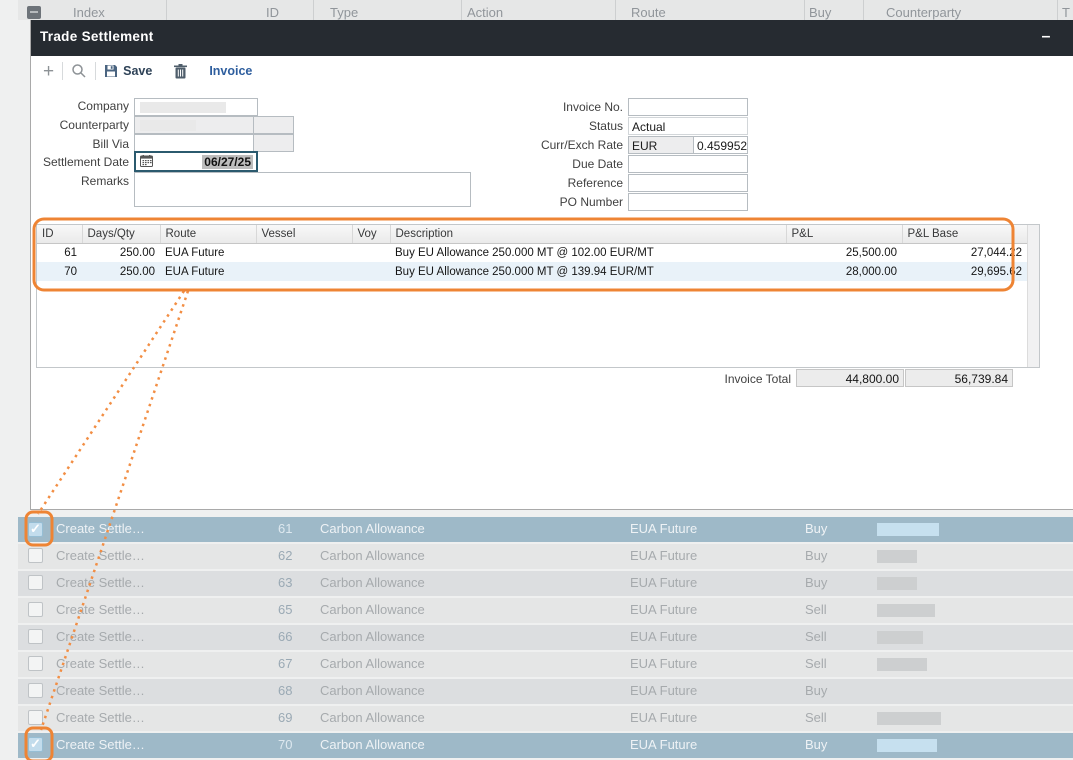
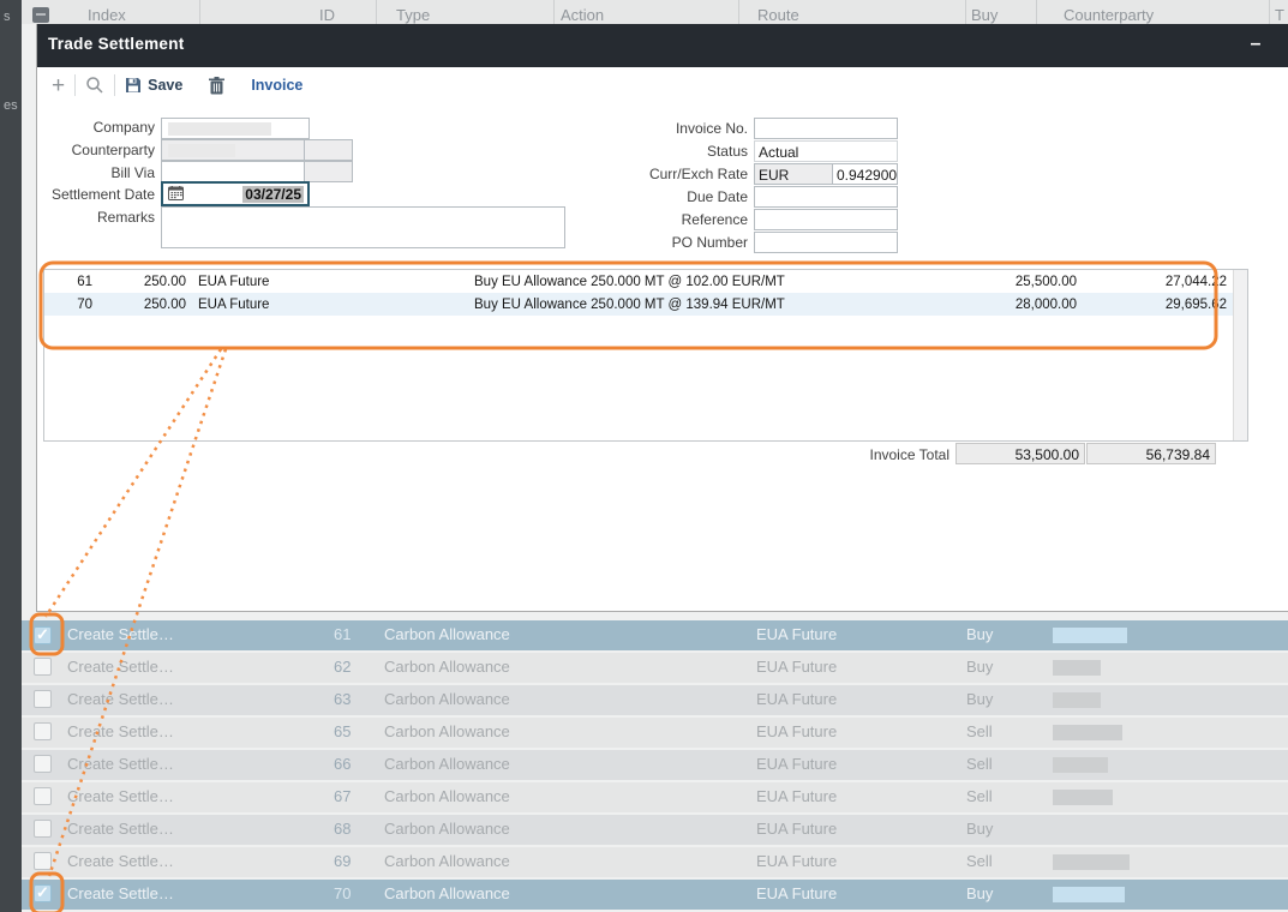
+ s
+ es
  Index
  ID
  Type
  Action
  Route
  Buy
  Counterparty
  T
  ✓
  Create Settle…
  61
  Carbon Allowance
  EUA Future
  Buy
  Create Settle…
  62
  Carbon Allowance
  EUA Future
  Buy
  Create Settle…
  63
  Carbon Allowance
  EUA Future
  Buy
  Crete Settle…
  65
  Carbon Allowance
  EUA Future
  Sell
  Crate Settle…
  66
  Carbon Allowance
  EUA Future
  Sell
  Create Settle…
  67
  Carbon Allowance
  EUA Future
  Sell
  Create Settle…
  68
  Carbon Allowance
  EUA Future
  Buy
  Create Settle…
  69
  Carbon Allowance
  EUA Future
  Sell
  ✓
  Create Settle…
  70
  Carbon Allowance
  EUA Future
  Buy
  Trade Settlement
  –
  +
  Save
  Invoice
  Company
  Counterparty
  Bill Via
  Settlement Date
- 06/27/25
+ 03/27/25
  Remarks
  Invoice No.
  Status
  Actual
  Curr/Exch Rate
  EUR
- 0.459952
+ 0.942900
  Due Date
  Reference
  PO Number
- ID	Days/Qty	Route	Vessel	Voy	Description	P&L	P&L Base
  61	250.00	EUA Future			Buy EU Allowance 250.000 MT @ 102.00 EUR/MT	25,500.00	27,044.2
  70	250.00	EUA Future			Buy EU Allowance 250.000 MT @ 139.94 EUR/MT	28,000.00	29,695.2
  Invoice Total
- 44,800.00
+ 53,500.00
  56,739.84
